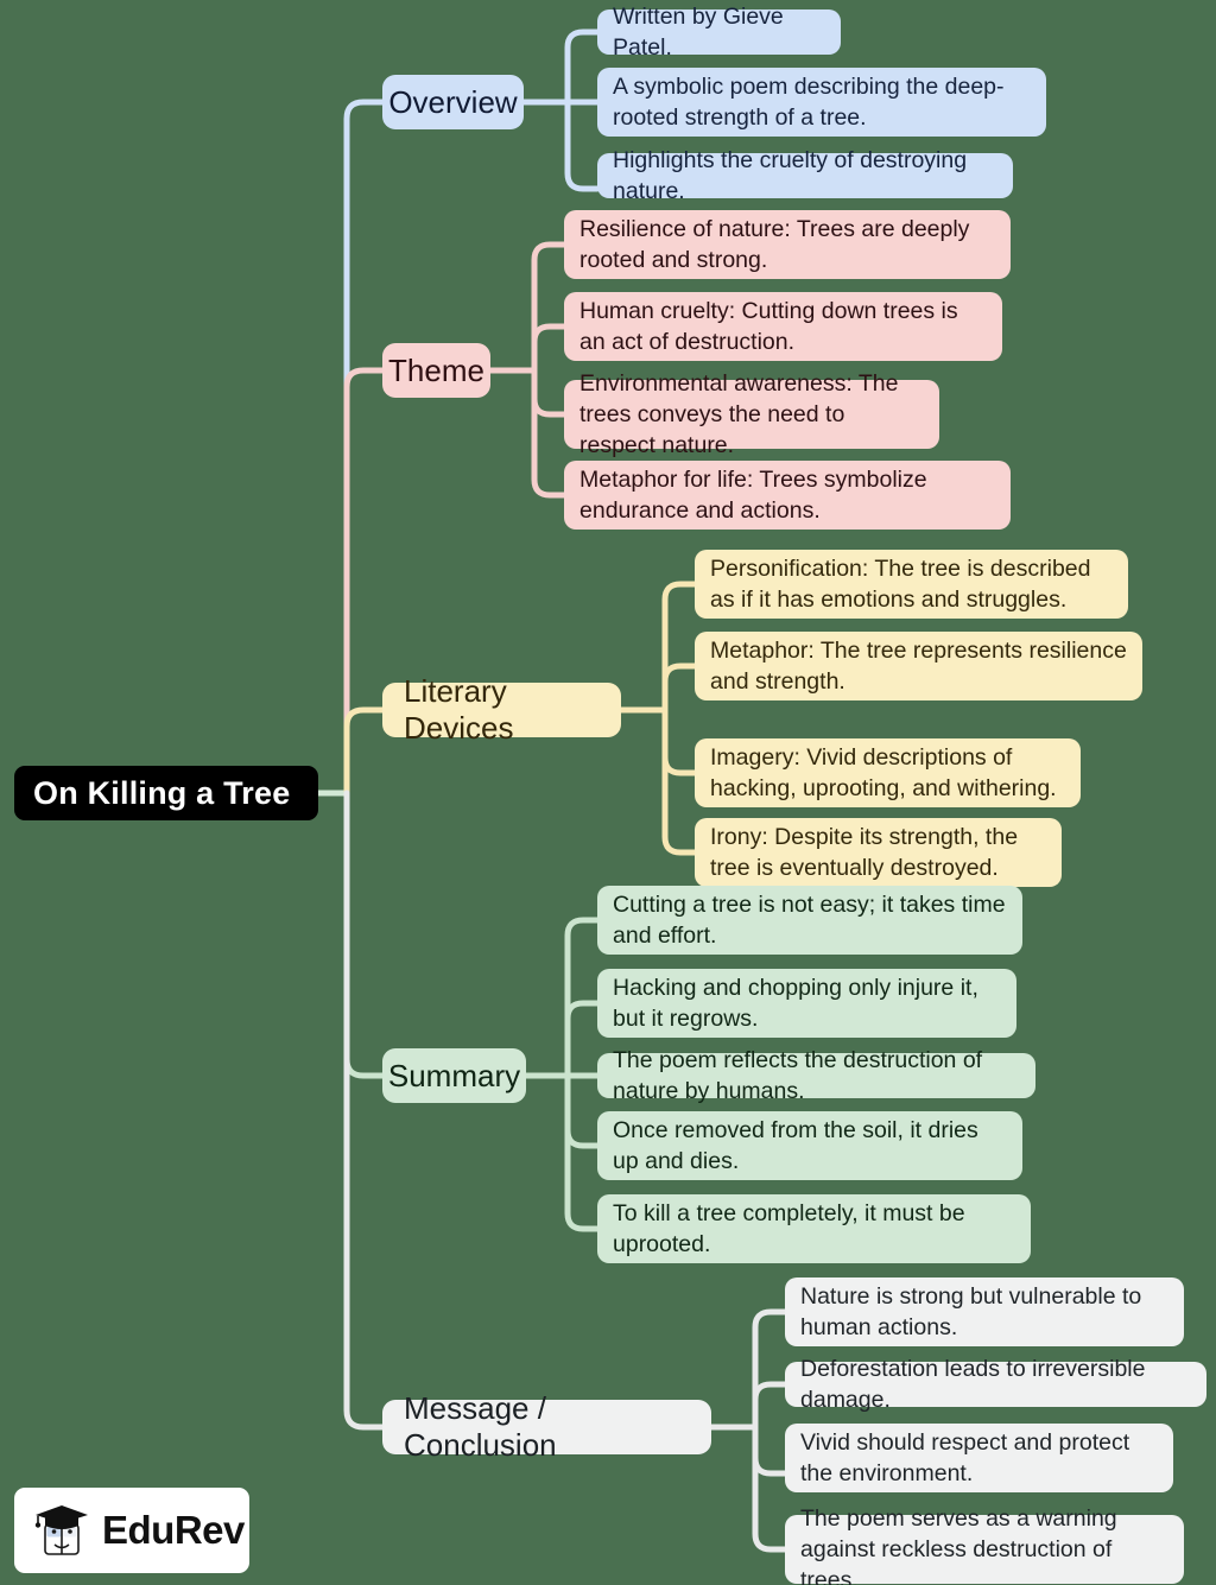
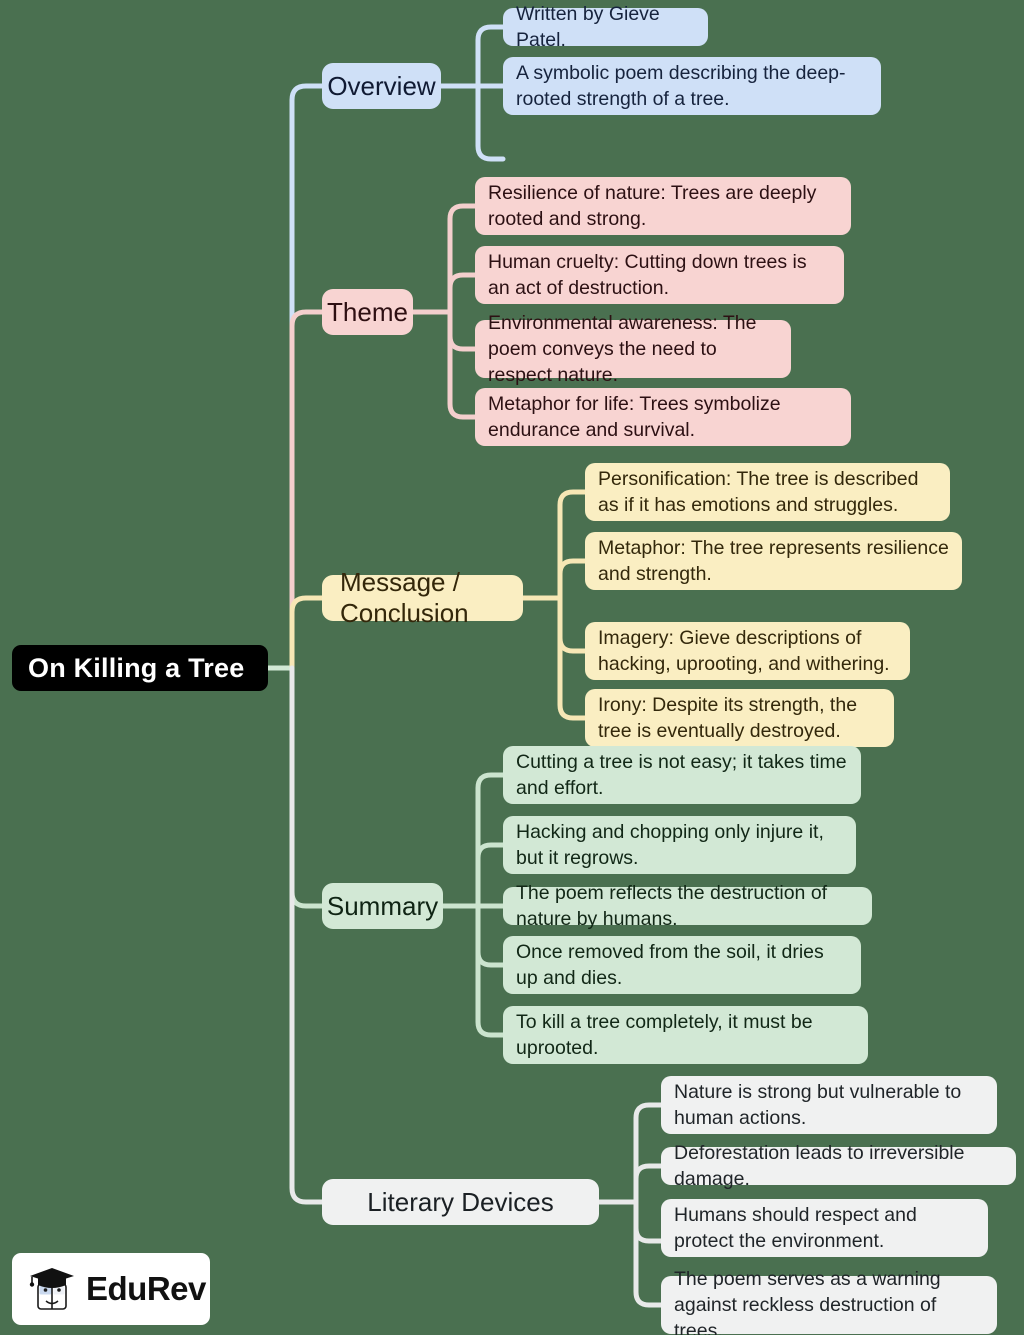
  On Killing a Tree
  Overview
  Written by Gieve Patel.
  A symbolic poem describing the deep-rooted strength of a tree.
- Highlights the cruelty of destroying nature.
  Theme
  Resilience of nature: Trees are deeply rooted and strong.
  Human cruelty: Cutting down trees is an act of destruction.
- Environmental awareness: The trees conveys the need to respect nature.
+ Environmental awareness: The poem conveys the need to respect nature.
- Metaphor for life: Trees symbolize endurance and actions.
+ Metaphor for life: Trees symbolize endurance and survival.
- Literary Devices
+ Message / Conclusion
  Personification: The tree is described as if it has emotions and struggles.
  Metaphor: The tree represents resilience and strength.
- Imagery: Vivid descriptions of hacking, uprooting, and withering.
+ Imagery: Gieve descriptions of hacking, uprooting, and withering.
  Irony: Despite its strength, the tree is eventually destroyed.
  Summary
  Cutting a tree is not easy; it takes time and effort.
  Hacking and chopping only injure it, but it regrows.
  The poem reflects the destruction of nature by humans.
  Once removed from the soil, it dries up and dies.
  To kill a tree completely, it must be uprooted.
- Message / Conclusion
+ Literary Devices
  Nature is strong but vulnerable to human actions.
  Deforestation leads to irreversible damage.
- Vivid should respect and protect the environment.
+ Humans should respect and protect the environment.
  The poem serves as a warning against reckless destruction of trees.
  EduRev
